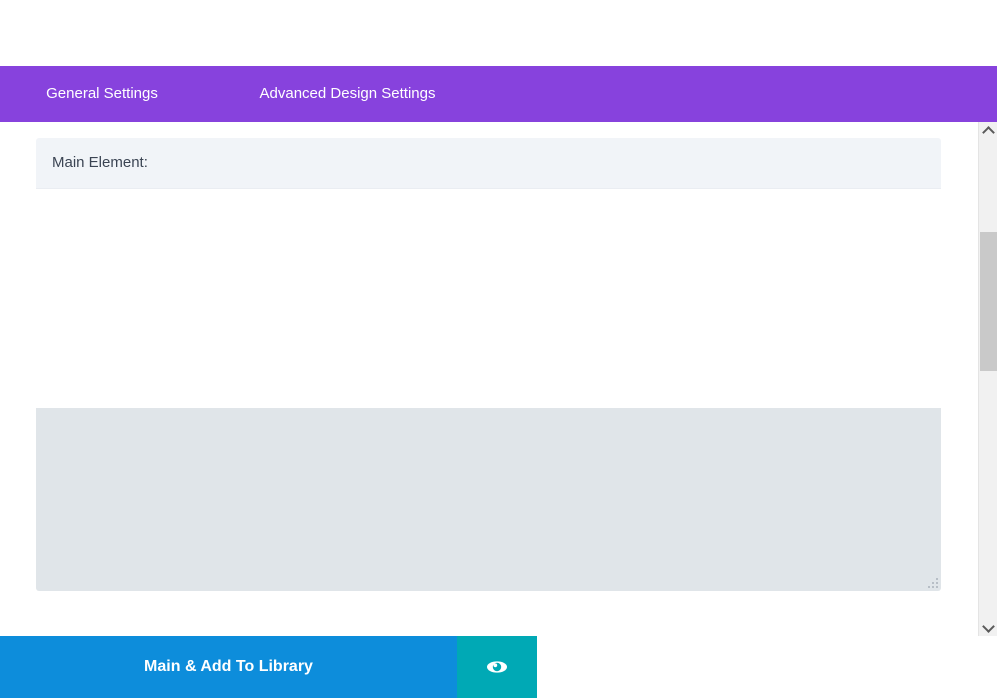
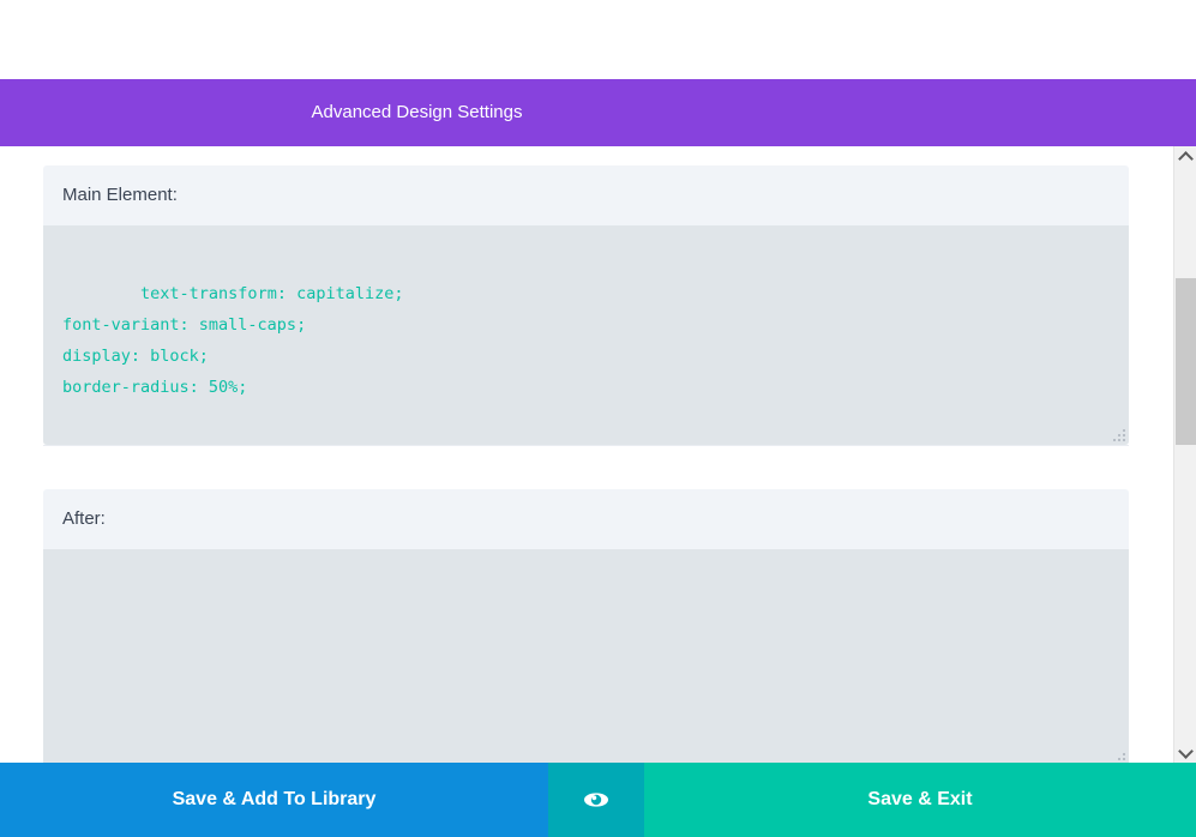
- General Settings
  Advanced Design Settings
  Main Element:
+ text-transform: capitalize;
+ font-variant: small-caps;
+ display: block;
+ border-radius: 50%;
+ After:
- Main & Add To Library
+ Save & Add To Library
+ Save & Exit
